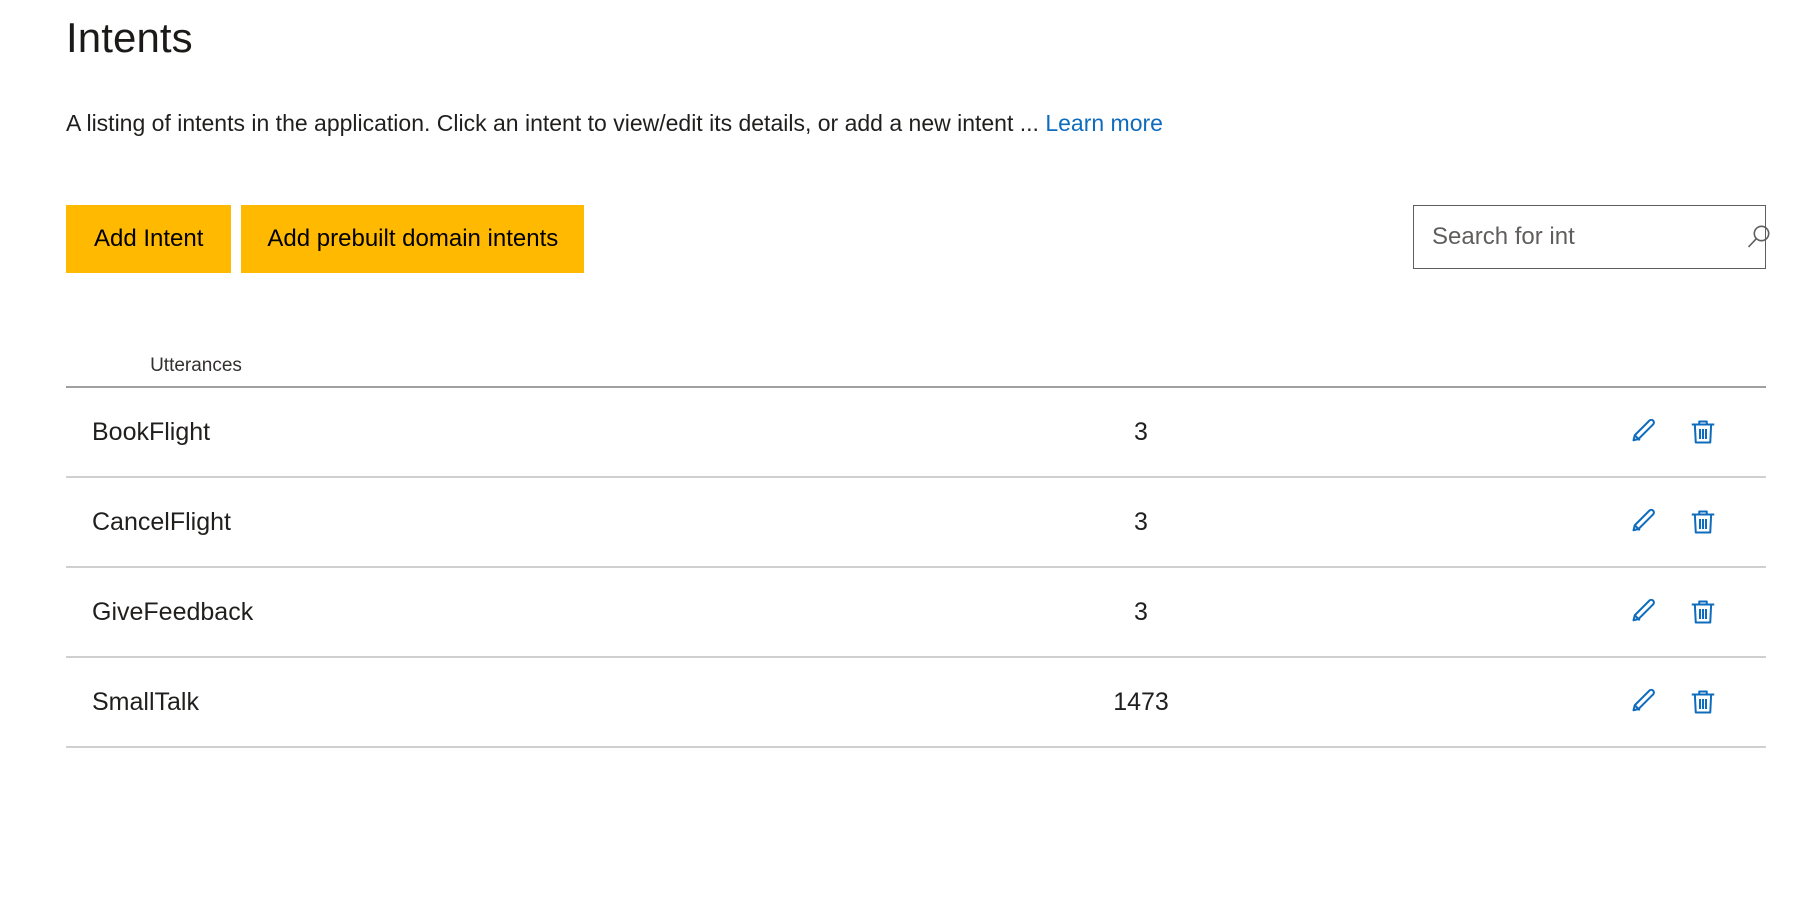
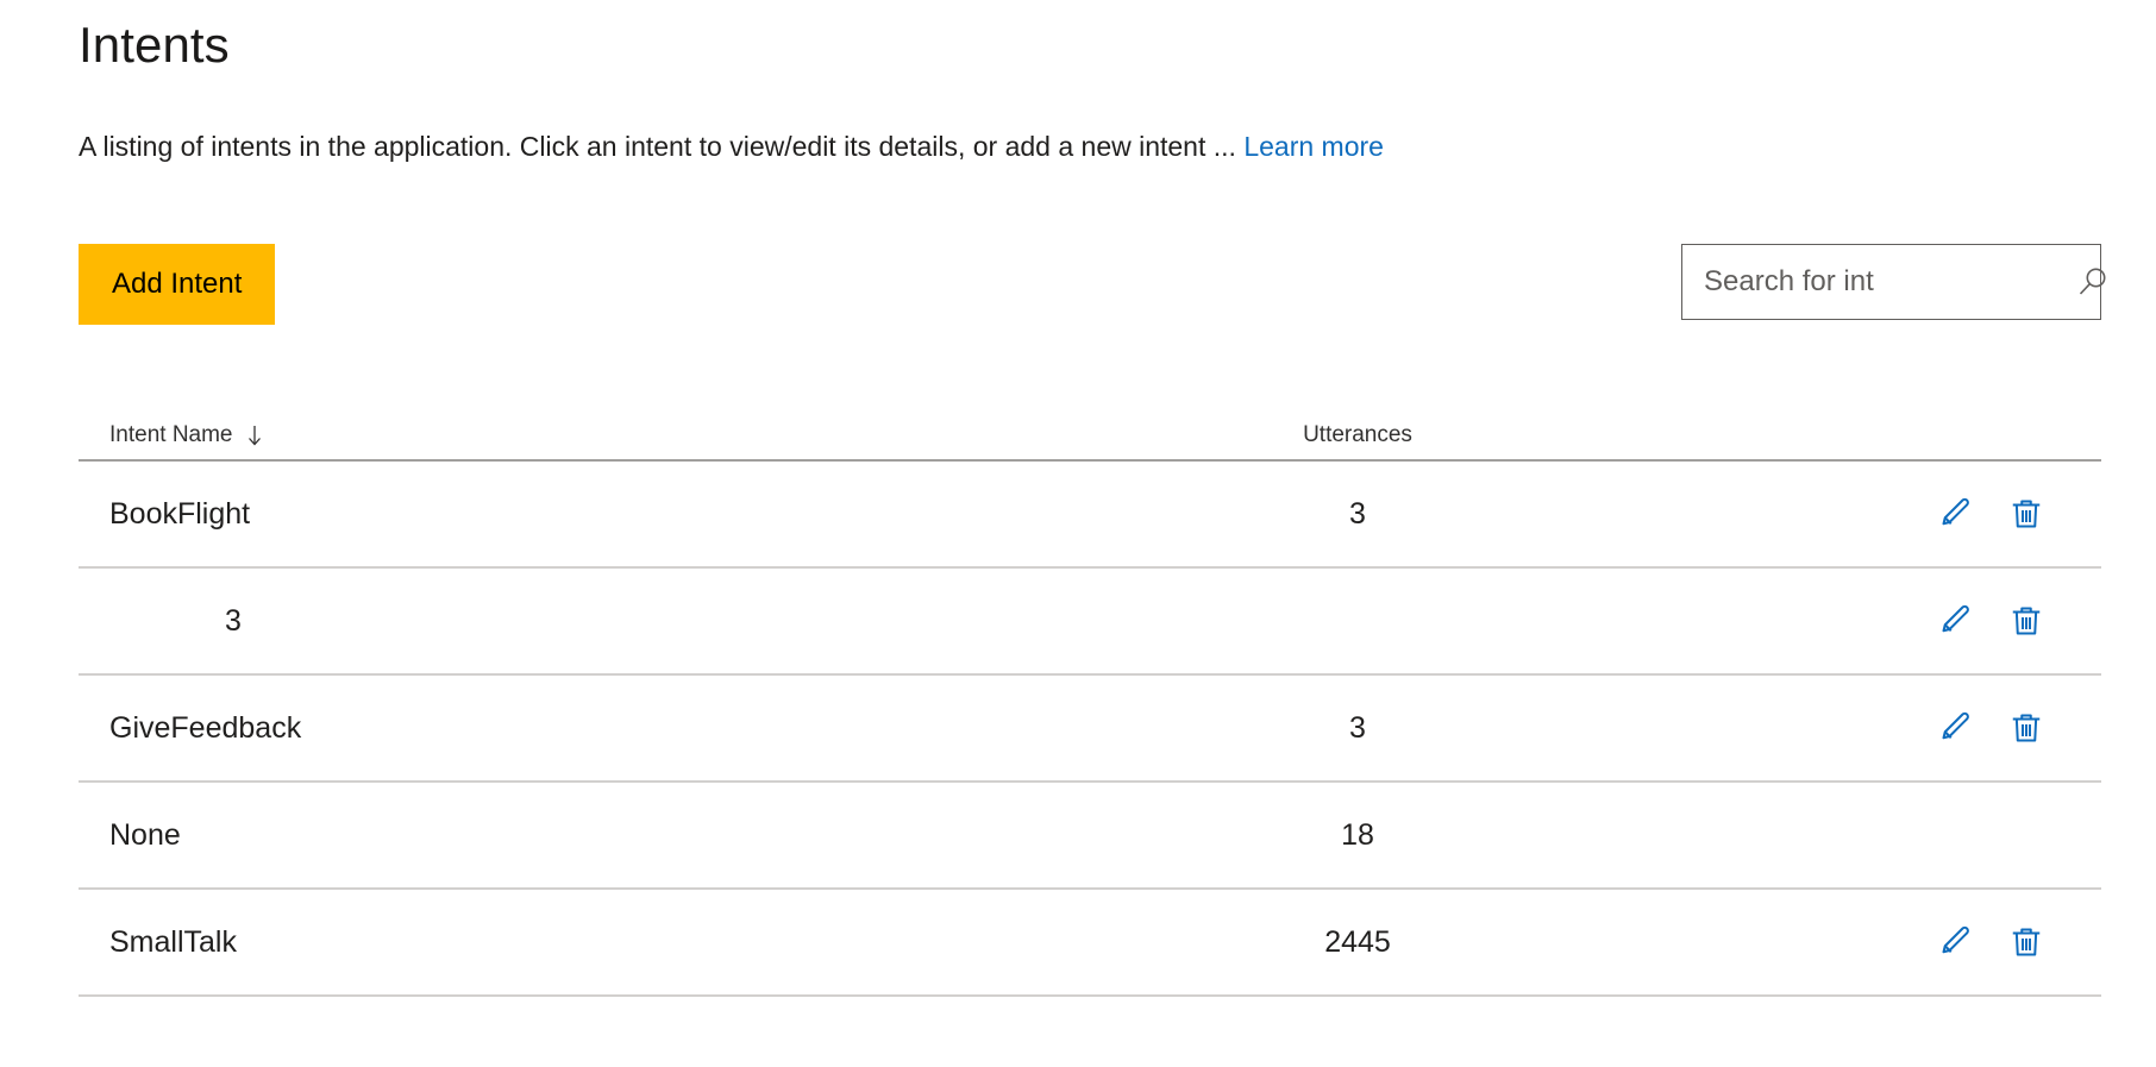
  Intents
  A listing of intents in the application. Click an intent to view/edit its details, or add a new intent ... Learn more
  Add Intent
- Add prebuilt domain intents
  Search for int
+ Intent Name
  Utterances
  BookFlight
  3
- CancelFlight
  3
  GiveFeedback
  3
+ None
+ 18
  SmallTalk
- 1473
+ 2445
